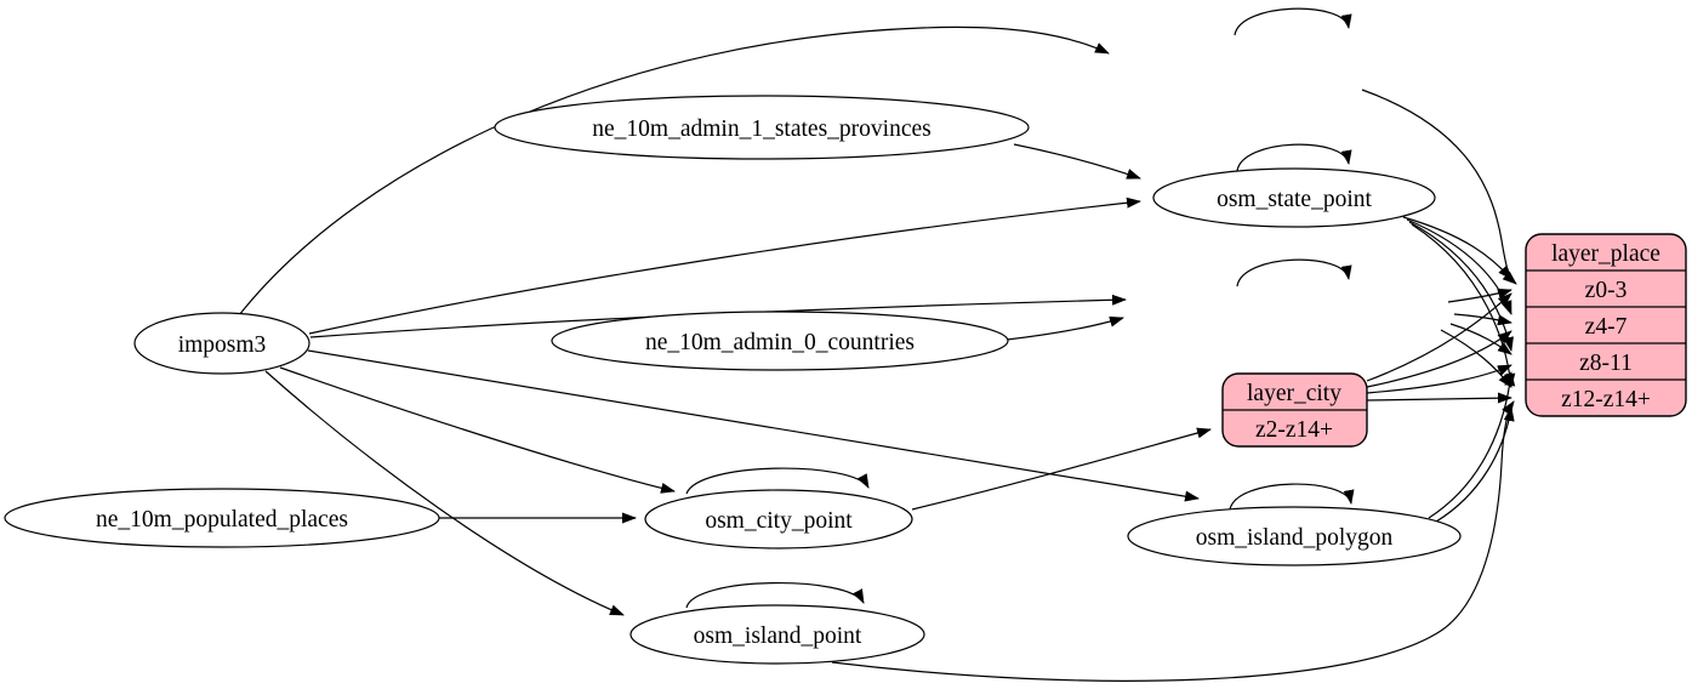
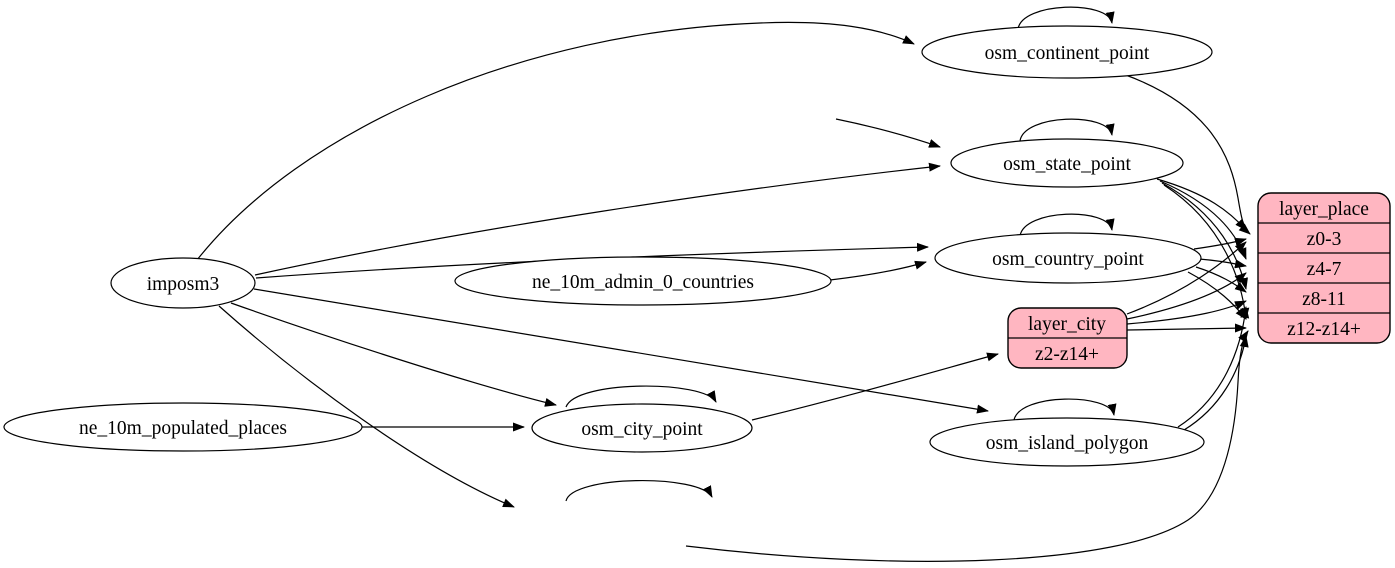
  imposm3
- ne_10m_admin_1_states_provinces
  ne_10m_admin_0_countries
  ne_10m_populated_places
+ osm_continent_point
  osm_state_point
+ osm_country_point
  osm_city_point
  osm_island_polygon
- osm_island_point
  layer_place
  z0-3
  z4-7
  z8-11
  z12-z14+
  layer_city
  z2-z14+
